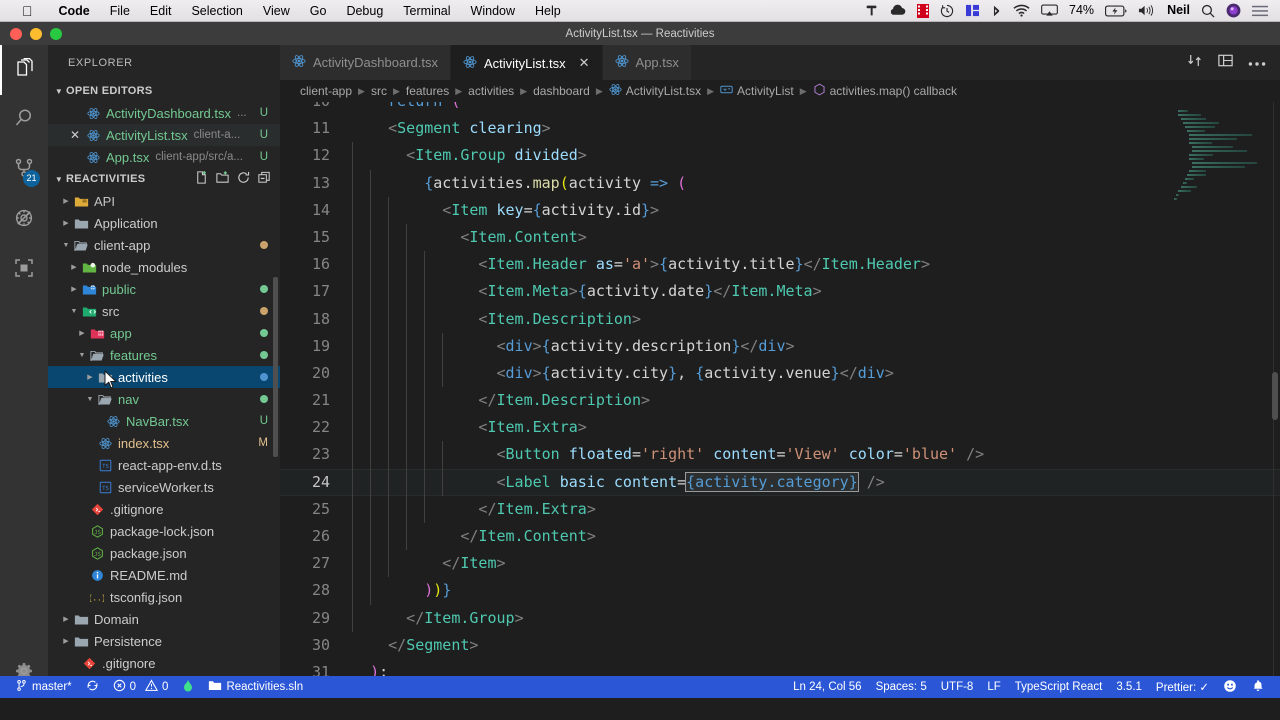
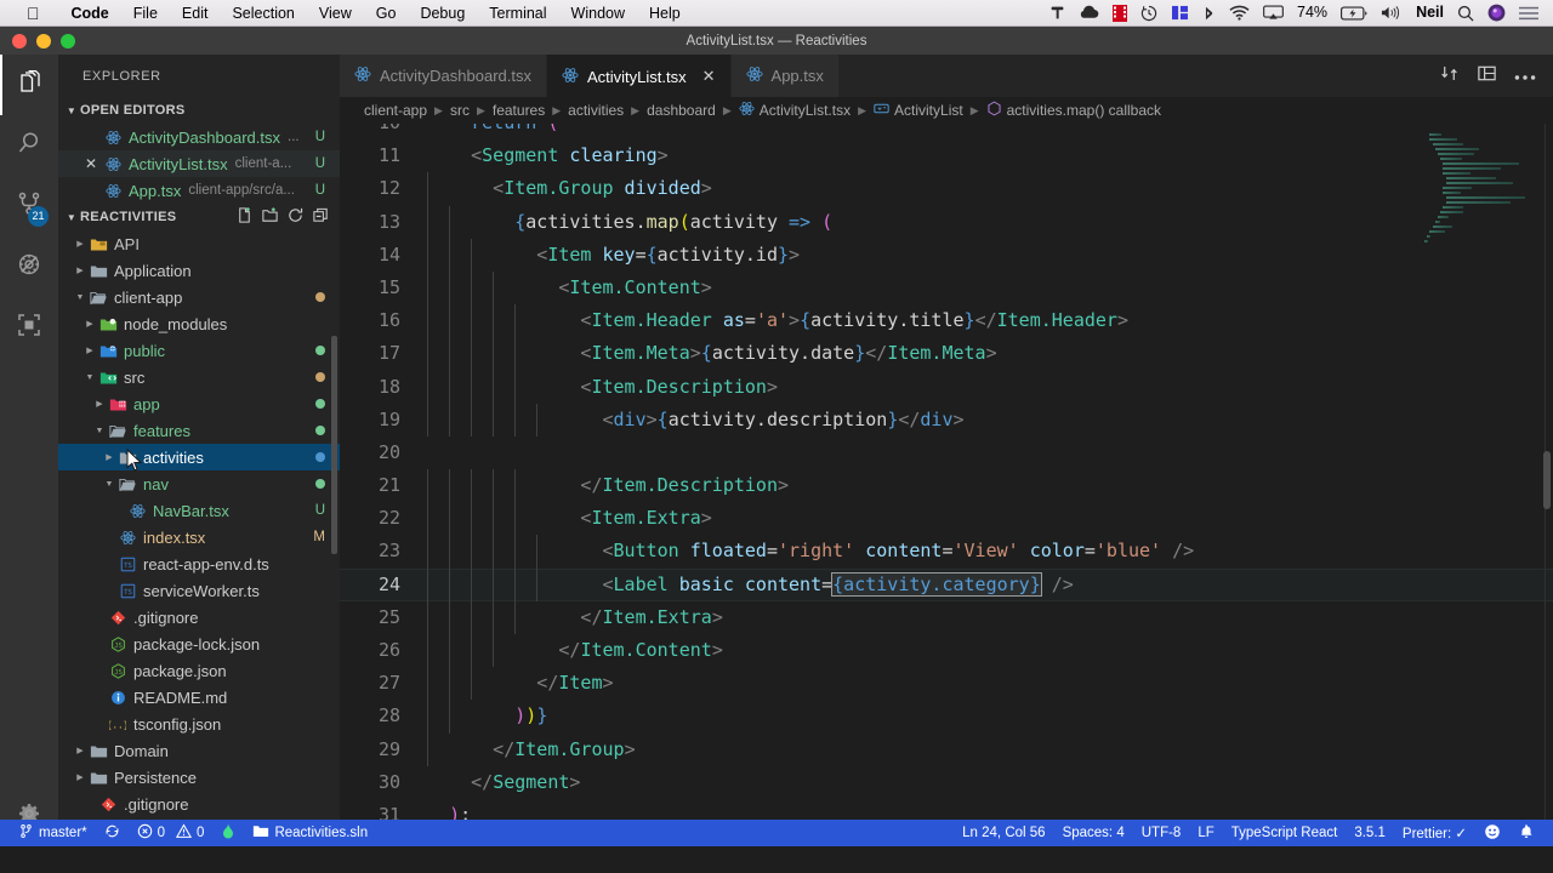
  
  Code
  File
  Edit
  Selection
  View
  Go
  Debug
  Terminal
  Window
  Help
  74%
  Neil
  ActivityList.tsx — Reactivities
  21
  EXPLORER
  ▼
  OPEN EDITORS
  ActivityDashboard.tsx
  ...
  U
  ✕
  ActivityList.tsx
  client-a...
  U
  App.tsx
  client-app/src/a...
  U
  ▼
  REACTIVITIES
  API
  Application
  client-app
  node_modules
  public
  src
  app
  features
  activities
  nav
  NavBar.tsx
  U
  index.tsx
  M
  react-app-env.d.ts
  serviceWorker.ts
  .gitignore
  package-lock.json
  package.json
  README.md
  {..
  tsconfig.json
  Domain
  Persistence
  .gitignore
  ActivityDashboard.tsx
  ActivityList.tsx
  ✕
  App.tsx
  client-app
  ▶
  src
  ▶
  features
  ▶
  activities
  ▶
  dashboard
  ▶
  ActivityList.tsx
  ▶
  ActivityList
  ▶
  activities.map() callback
  11
  <Segment clearing>
  12
  <Item.Group divided>
  13
  {activities.map(activity => (
  14
  <Item key={activity.id}>
  15
  <Item.Content>
  16
  <Item.Header as='a'>{activity.title}</Item.Header>
  17
  <Item.Meta>{activity.date}</Item.Meta>
  18
  <Item.Description>
  19
  <div>{activity.description}</div>
  20
- <div>{activity.city}, {activity.venue}</div>
  21
  </Item.Description>
  22
  <Item.Extra>
  23
  <Button floated='right' content='View' color='blue' />
  24
  <Label basic content={activity.category} />
  25
  </Item.Extra>
  26
  </Item.Content>
  27
  </Item>
  28
  ))}
  29
  </Item.Group>
  30
  </Segment>
  31
  );
  master*
  0
  0
  Reactivities.sln
  Ln 24, Col 56
- Spaces: 5
+ Spaces: 4
  UTF-8
  LF
  TypeScript React
  3.5.1
  Prettier: ✓
